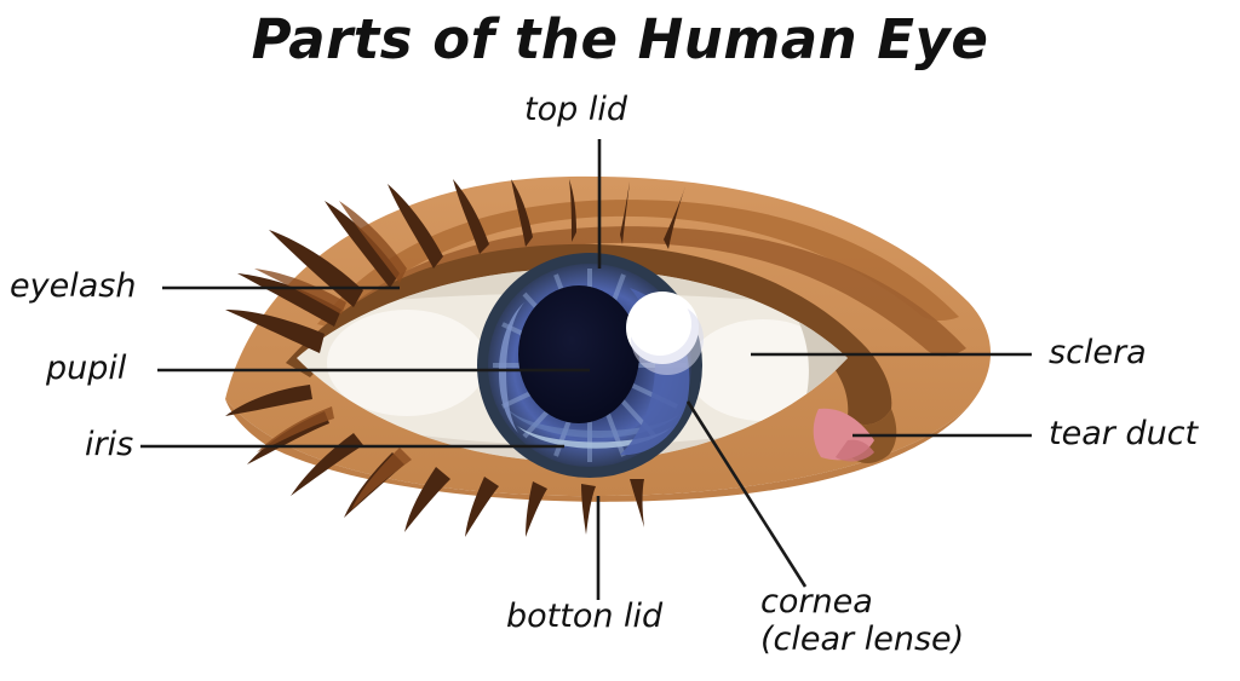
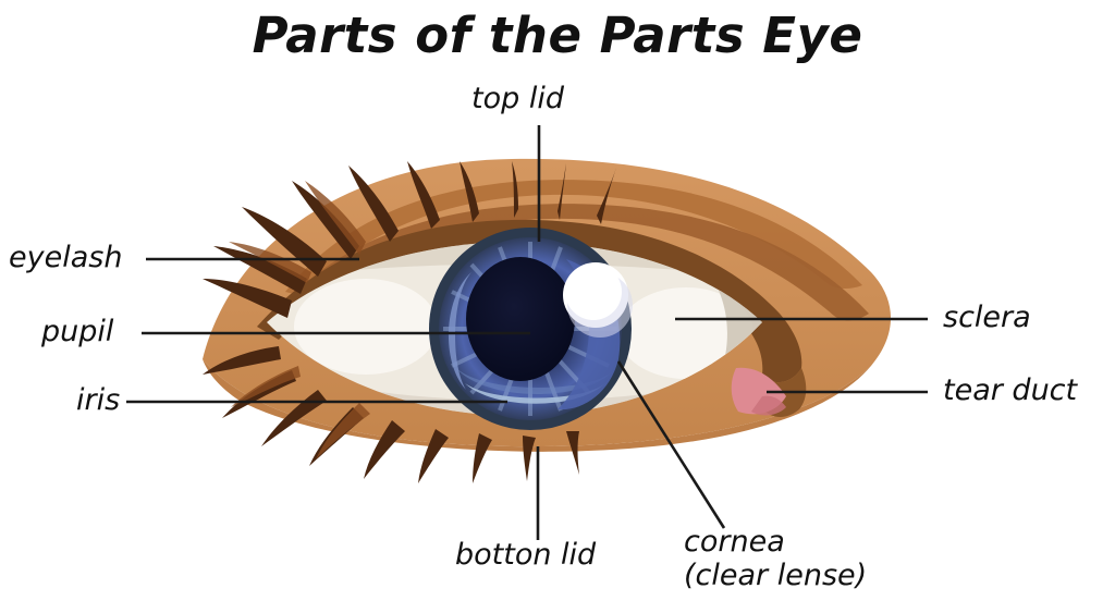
- Parts of the Human Eye
+ Parts of the Parts Eye
  top lid
  eyelash
  pupil
  iris
  sclera
  tear duct
  botton lid
  cornea
  (clear lense)
